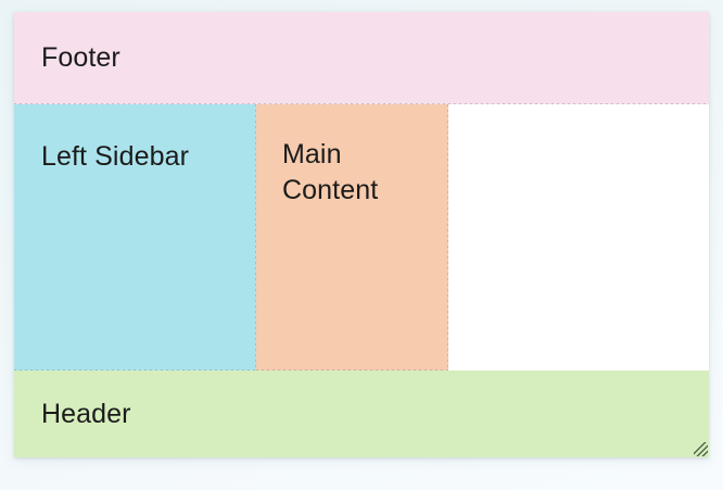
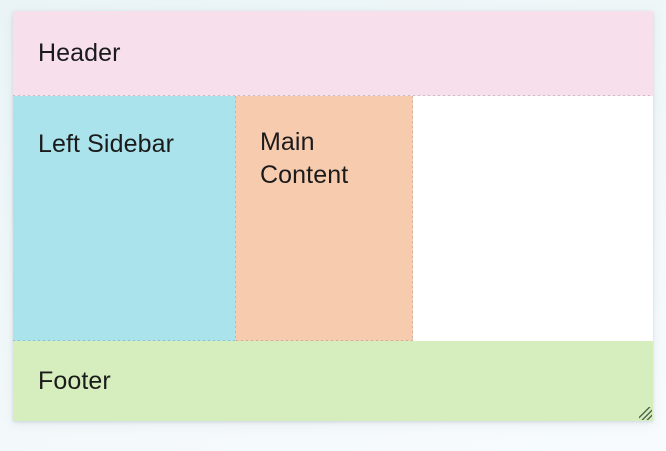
- Footer
+ Header
  Left Sidebar
  Main Content
- Header
+ Footer
